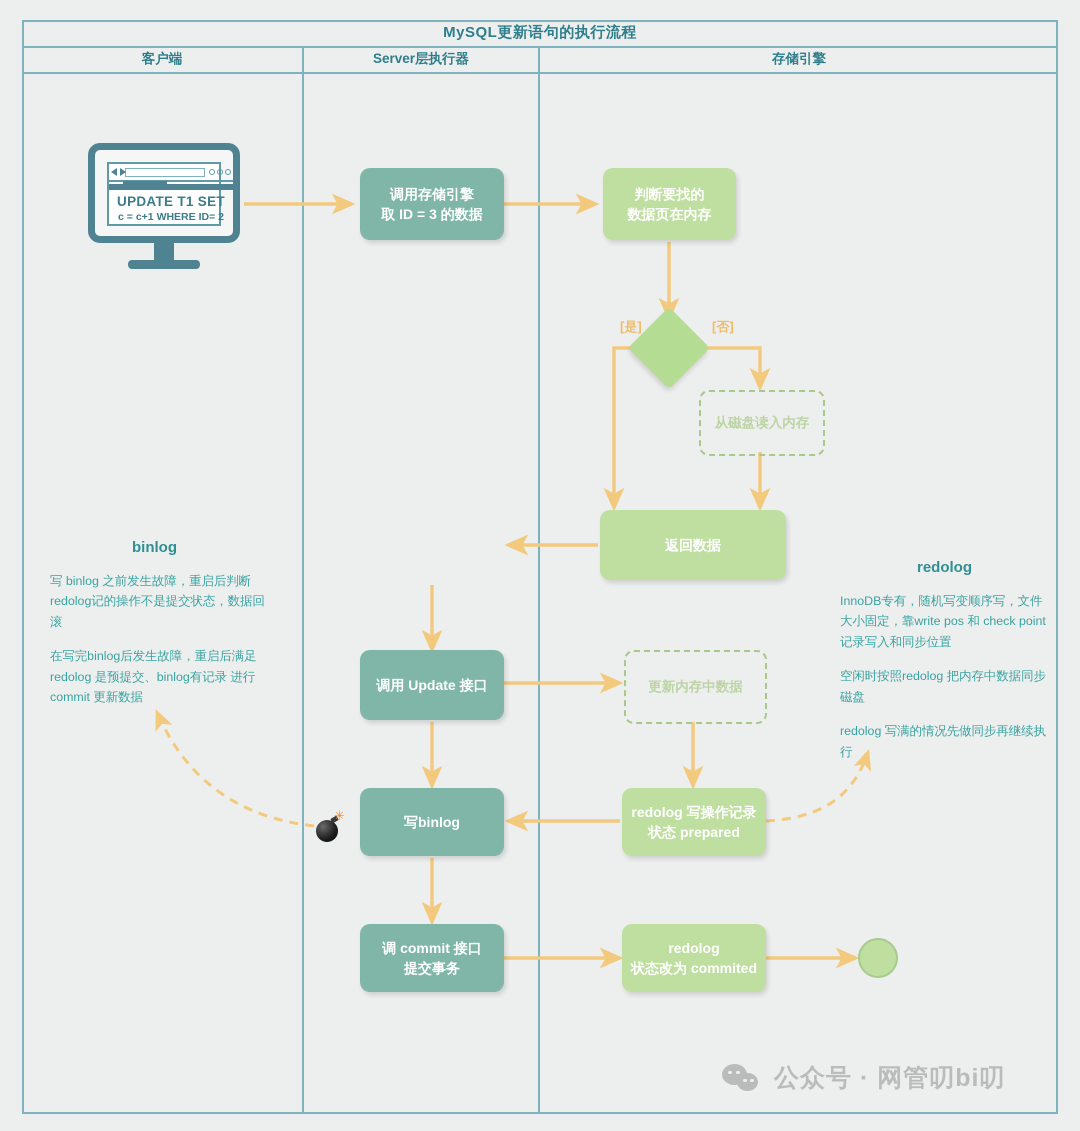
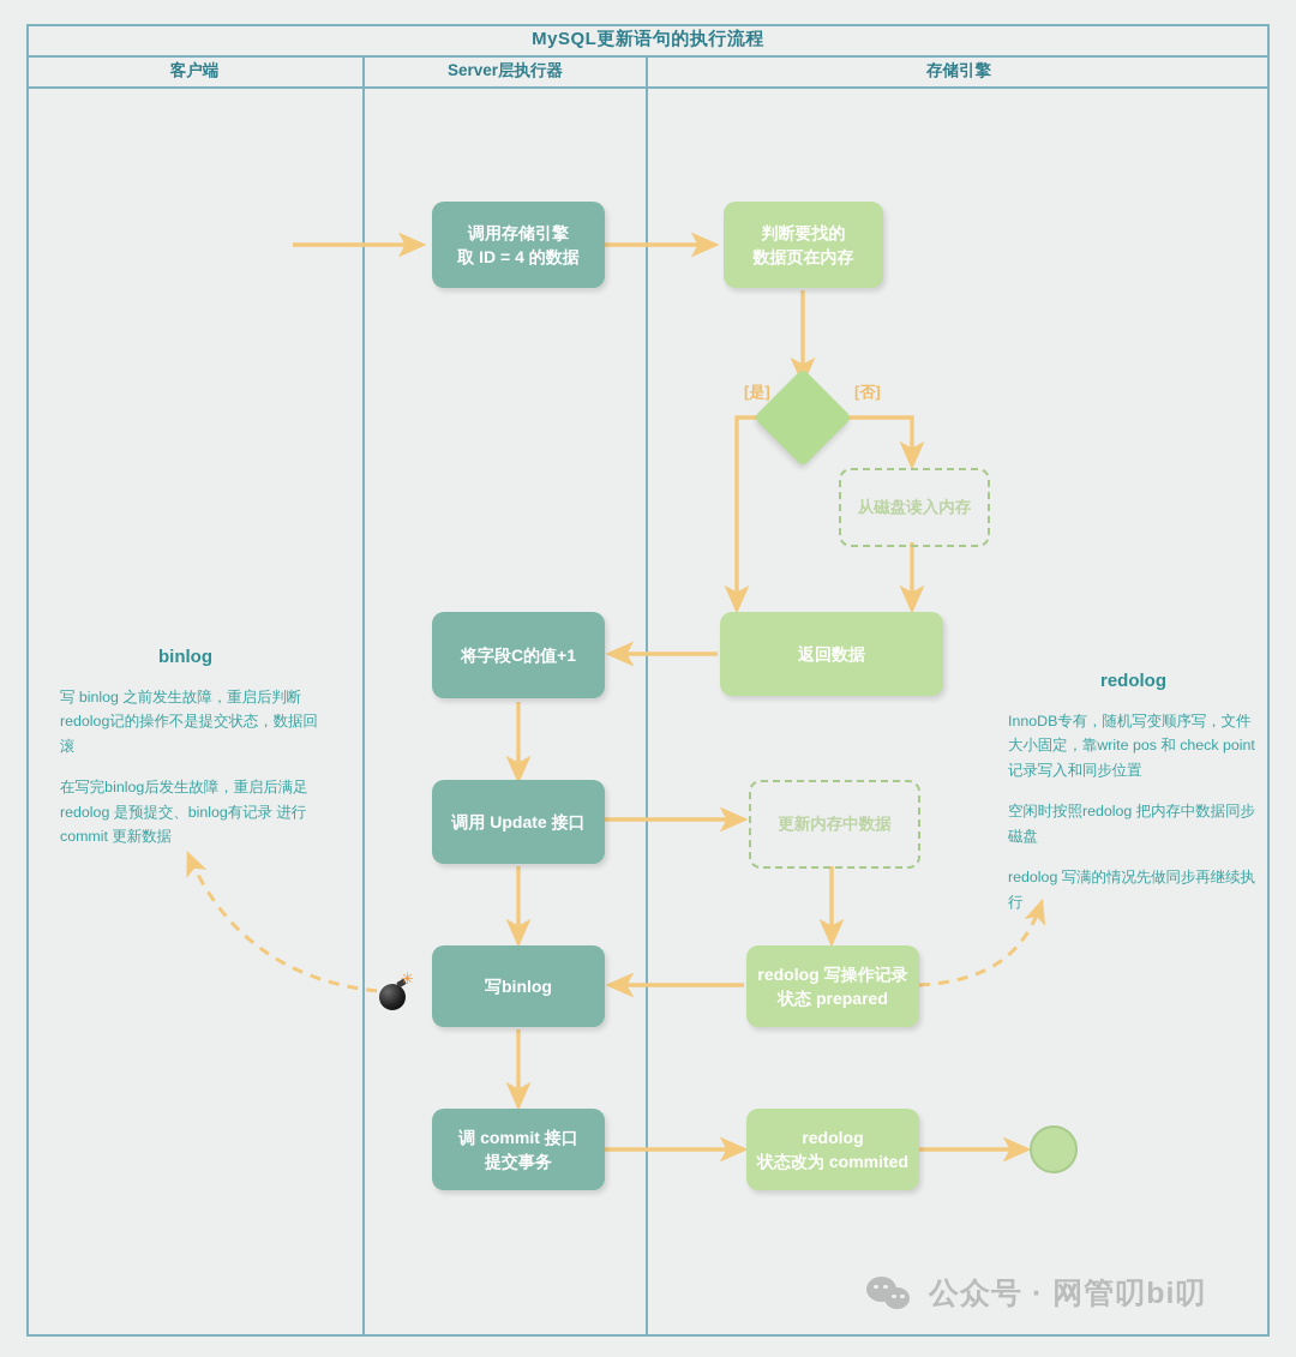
  MySQL更新语句的执行流程
  客户端
  Server层执行器
  存储引擎
- UPDATE T1 SET
- c = c+1 WHERE ID= 2
  调用存储引擎
- 取 ID = 3 的数据
+ 取 ID = 4 的数据
  判断要找的
  数据页在内存
  [是]
  [否]
  从磁盘读入内存
  返回数据
+ 将字段C的值+1
  调用 Update 接口
  更新内存中数据
  写binlog
  redolog 写操作记录
  状态 prepared
  调 commit 接口
  提交事务
  redolog
  状态改为 commited
  ✳
  binlog
  写 binlog 之前发生故障，重启后判断redolog记的操作不是提交状态，数据回滚
  在写完binlog后发生故障，重启后满足redolog 是预提交、binlog有记录 进行commit 更新数据
  redolog
  InnoDB专有，随机写变顺序写，文件大小固定，靠write pos 和 check point 记录写入和同步位置
  空闲时按照redolog 把内存中数据同步磁盘
  redolog 写满的情况先做同步再继续执行
  公众号 · 网管叨bi叨
